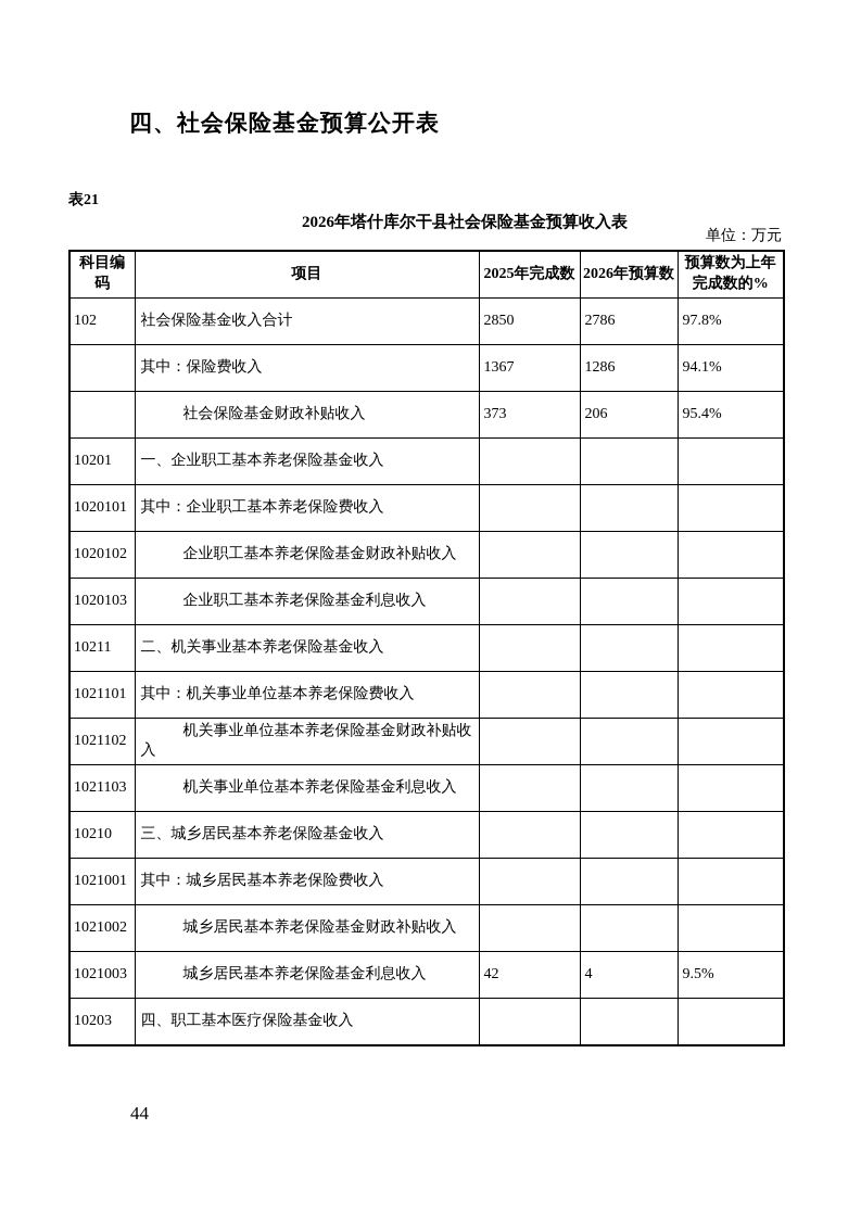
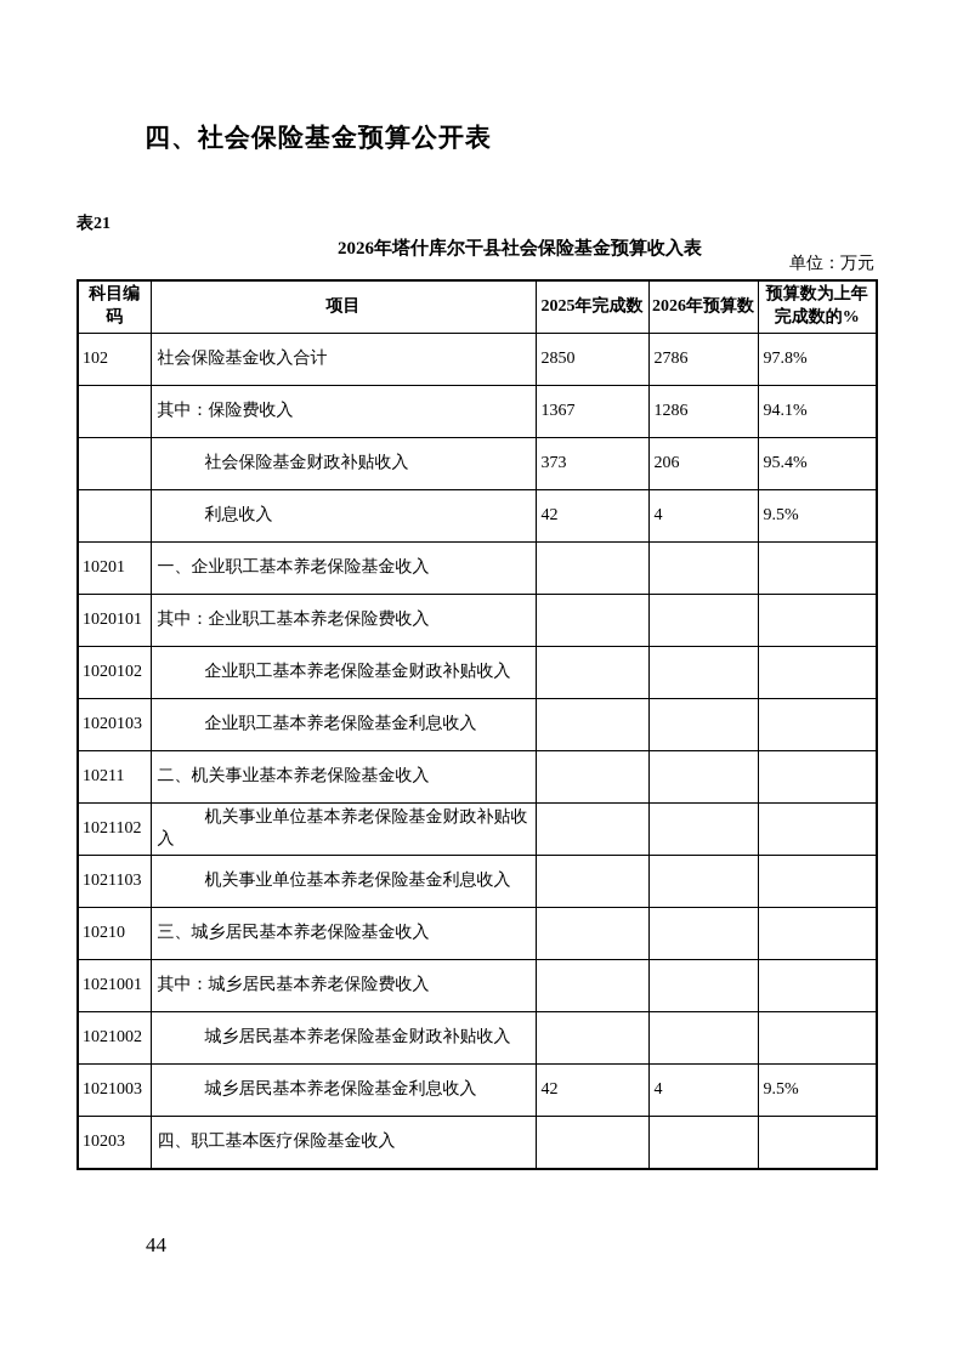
  四、社会保险基金预算公开表
  表21
  2026年塔什库尔干县社会保险基金预算收入表
  单位：万元
  科目编码	项目	2025年完成数	2026年预算数	预算数为上年完成数的%
  102	社会保险基金收入合计	2850	2786	97.8%
  	其中：保险费收入	1367	1286	94.1%
  	社会保险基金财政补贴收入	373	206	95.4%
+ 	利息收入	42	4	9.5%
  10201	一、企业职工基本养老保险基金收入
  1020101	其中：企业职工基本养老保险费收入
  1020102	企业职工基本养老保险基金财政补贴收入
  1020103	企业职工基本养老保险基金利息收入
  10211	二、机关事业基本养老保险基金收入
- 1021101	其中：机关事业单位基本养老保险费收入
  1021102	机关事业单位基本养老保险基金财政补贴收入
  1021103	机关事业单位基本养老保险基金利息收入
  10210	三、城乡居民基本养老保险基金收入
  1021001	其中：城乡居民基本养老保险费收入
  1021002	城乡居民基本养老保险基金财政补贴收入
  1021003	城乡居民基本养老保险基金利息收入	42	4	9.5%
  10203	四、职工基本医疗保险基金收入
  44
